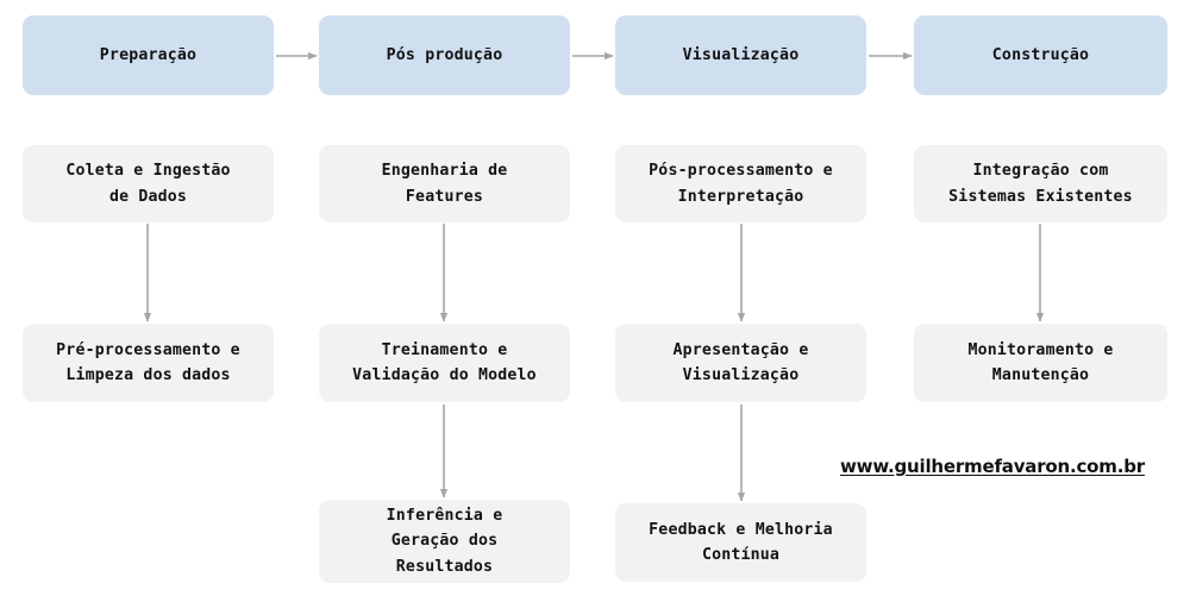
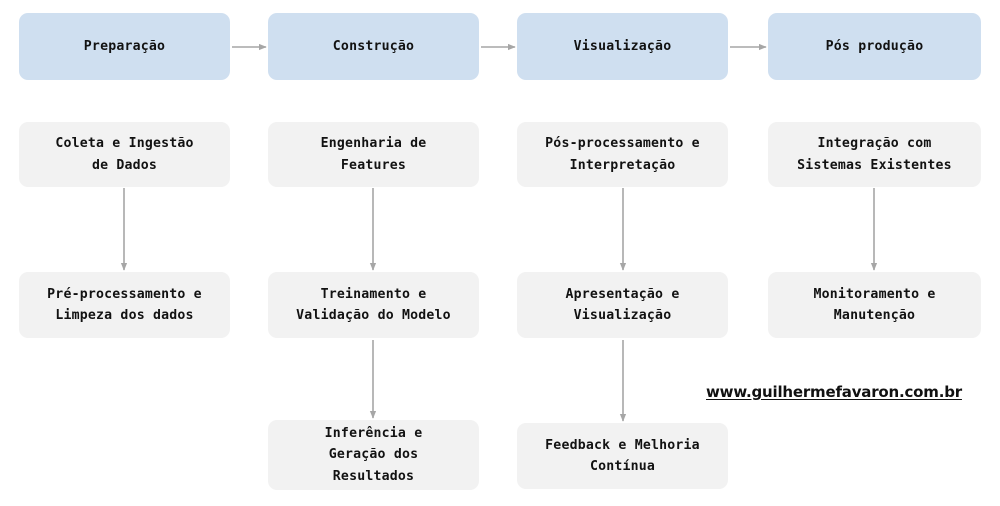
  Preparação
- Pós produção
+ Construção
  Visualização
- Construção
+ Pós produção
  Coleta e Ingestão
  de Dados
  Engenharia de
  Features
  Pós-processamento e
  Interpretação
  Integração com
  Sistemas Existentes
  Pré-processamento e
  Limpeza dos dados
  Treinamento e
  Validação do Modelo
  Apresentação e
  Visualização
  Monitoramento e
  Manutenção
  Inferência e
  Geração dos
  Resultados
  Feedback e Melhoria
  Contínua
  www.guilhermefavaron.com.br
